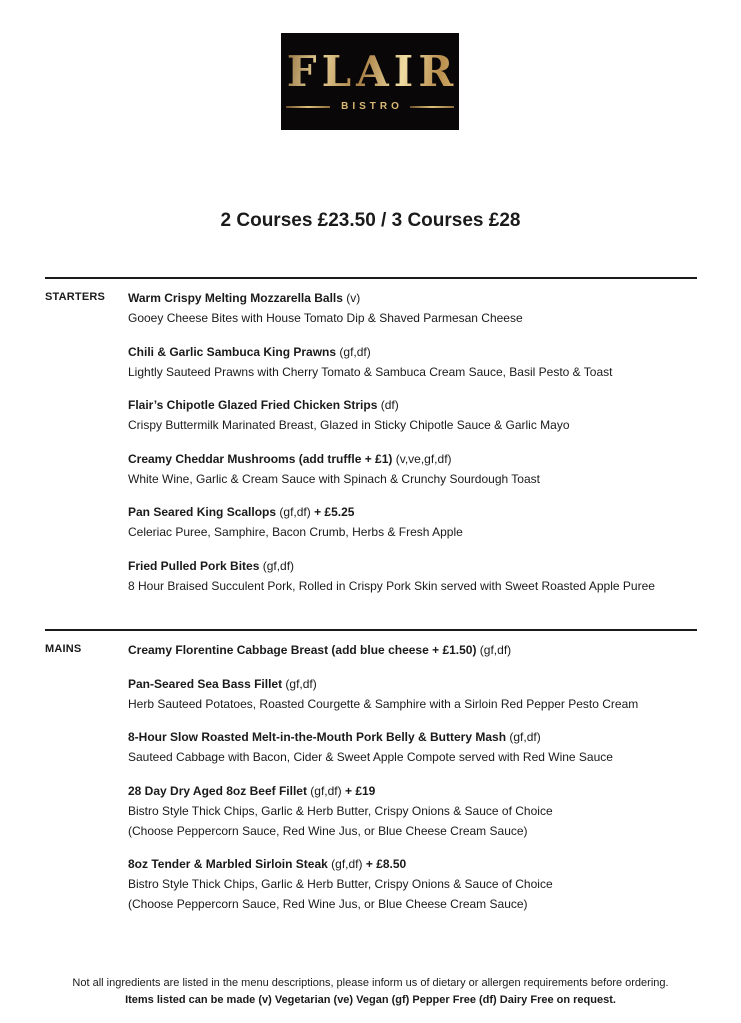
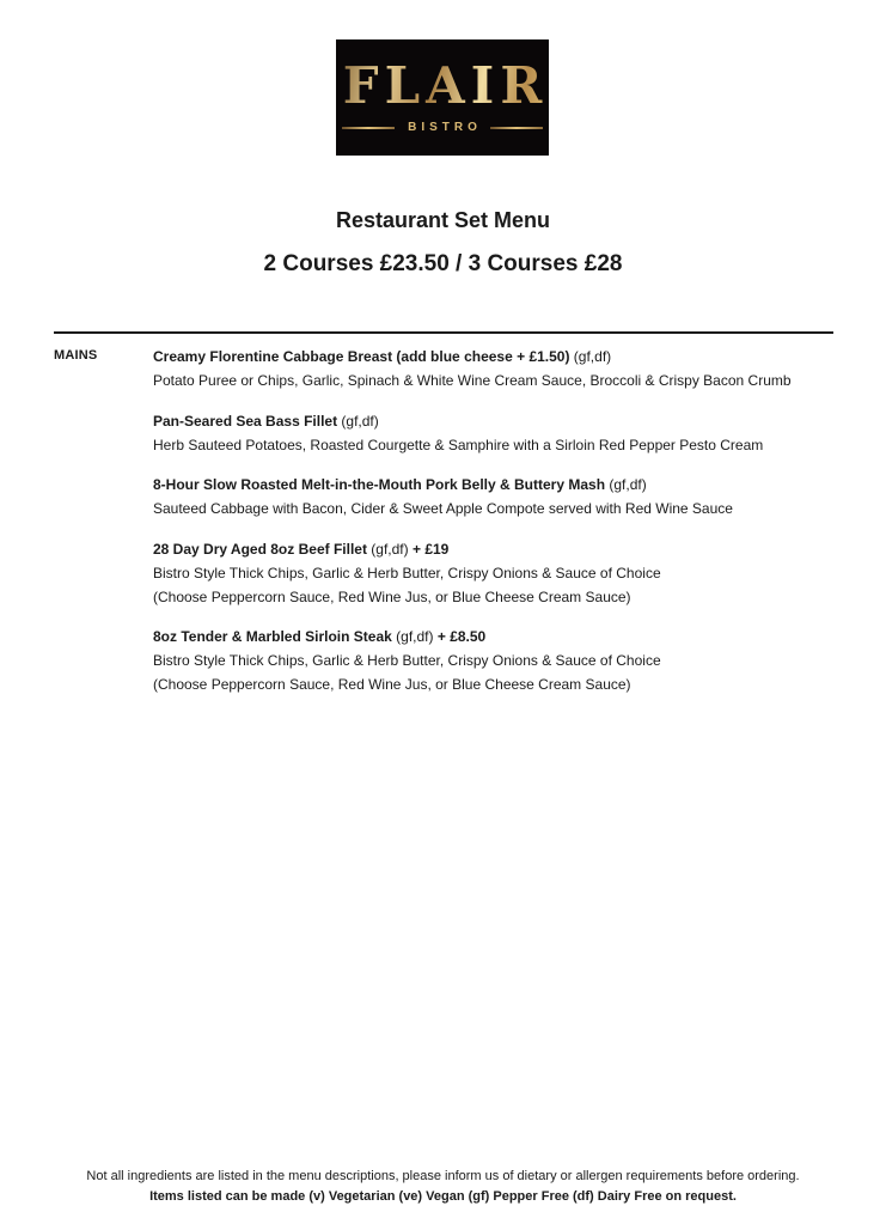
  FLAIR
  BISTRO
+ Restaurant Set Menu
  2 Courses £23.50 / 3 Courses £28
- STARTERS
- Warm Crispy Melting Mozzarella Balls (v)
- Gooey Cheese Bites with House Tomato Dip & Shaved Parmesan Cheese
- Chili & Garlic Sambuca King Prawns (gf,df)
- Lightly Sauteed Prawns with Cherry Tomato & Sambuca Cream Sauce, Basil Pesto & Toast
- Flair’s Chipotle Glazed Fried Chicken Strips (df)
- Crispy Buttermilk Marinated Breast, Glazed in Sticky Chipotle Sauce & Garlic Mayo
- Creamy Cheddar Mushrooms (add truffle + £1) (v,ve,gf,df)
- White Wine, Garlic & Cream Sauce with Spinach & Crunchy Sourdough Toast
- Pan Seared King Scallops (gf,df) + £5.25
- Celeriac Puree, Samphire, Bacon Crumb, Herbs & Fresh Apple
- Fried Pulled Pork Bites (gf,df)
- 8 Hour Braised Succulent Pork, Rolled in Crispy Pork Skin served with Sweet Roasted Apple Puree
  MAINS
  Creamy Florentine Cabbage Breast (add blue cheese + £1.50) (gf,df)
+ Potato Puree or Chips, Garlic, Spinach & White Wine Cream Sauce, Broccoli & Crispy Bacon Crumb
  Pan-Seared Sea Bass Fillet (gf,df)
  Herb Sauteed Potatoes, Roasted Courgette & Samphire with a Sirloin Red Pepper Pesto Cream
  8-Hour Slow Roasted Melt-in-the-Mouth Pork Belly & Buttery Mash (gf,df)
  Sauteed Cabbage with Bacon, Cider & Sweet Apple Compote served with Red Wine Sauce
  28 Day Dry Aged 8oz Beef Fillet (gf,df) + £19
  Bistro Style Thick Chips, Garlic & Herb Butter, Crispy Onions & Sauce of Choice
  (Choose Peppercorn Sauce, Red Wine Jus, or Blue Cheese Cream Sauce)
  8oz Tender & Marbled Sirloin Steak (gf,df) + £8.50
  Bistro Style Thick Chips, Garlic & Herb Butter, Crispy Onions & Sauce of Choice
  (Choose Peppercorn Sauce, Red Wine Jus, or Blue Cheese Cream Sauce)
  Not all ingredients are listed in the menu descriptions, please inform us of dietary or allergen requirements before ordering.
  Items listed can be made (v) Vegetarian (ve) Vegan (gf) Pepper Free (df) Dairy Free on request.
